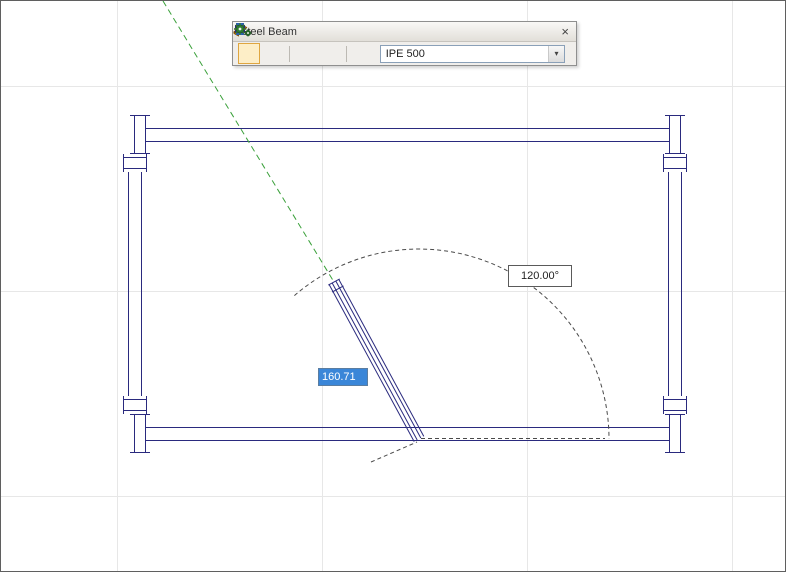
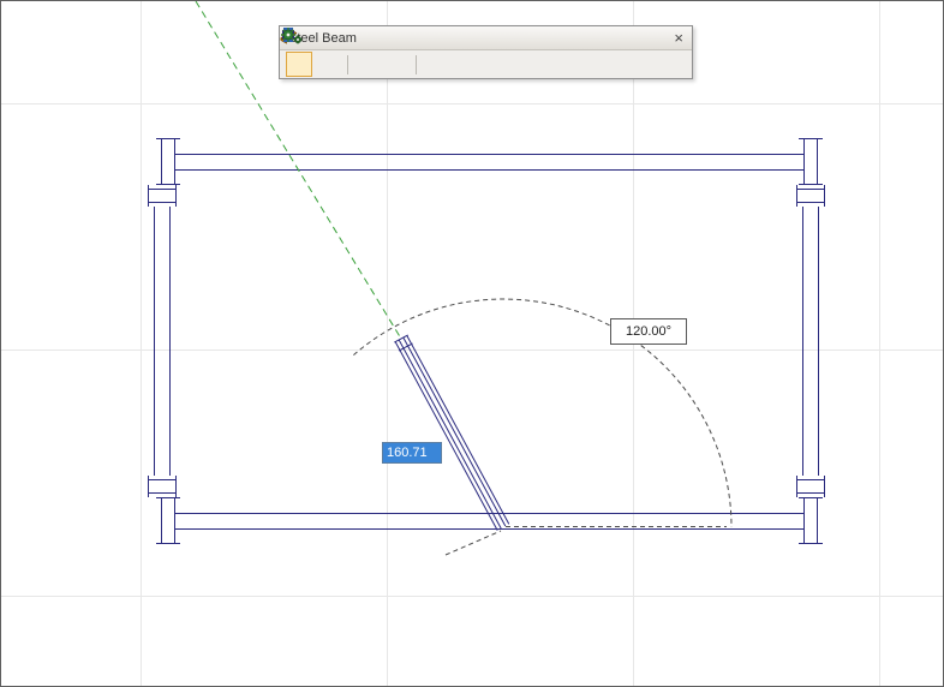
  120.00°
  160.71
  eel Beam
  ×
- IPE 500
- ▾
